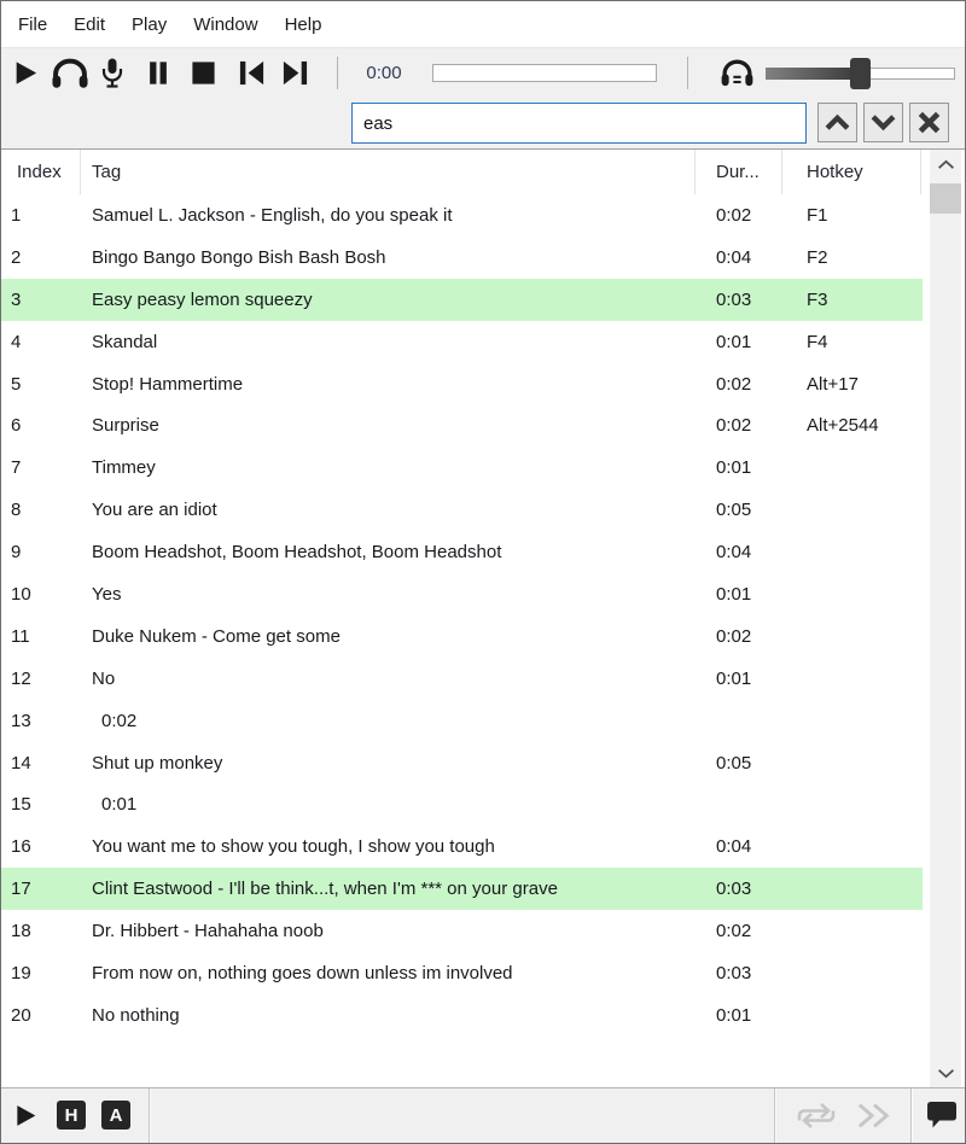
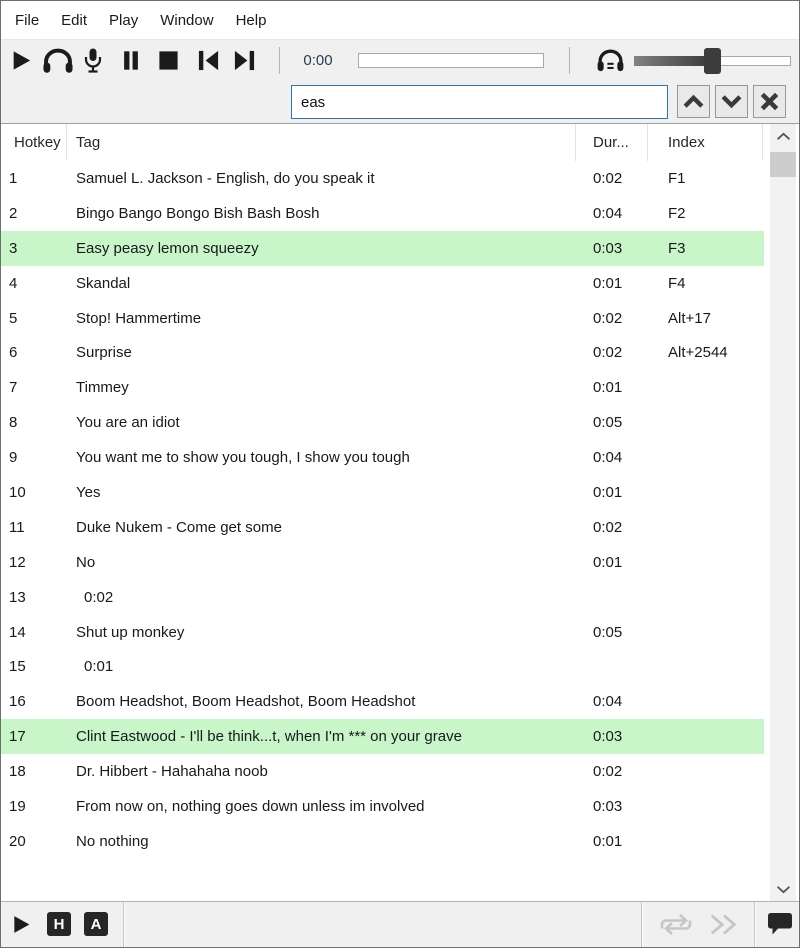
  File
  Edit
  Play
  Window
  Help
  0:00
  eas
- Index
+ Hotkey
  Tag
  Dur...
- Hotkey
+ Index
  1
  Samuel L. Jackson - English, do you speak it
  0:02
  F1
  2
  Bingo Bango Bongo Bish Bash Bosh
  0:04
  F2
  3
  Easy peasy lemon squeezy
  0:03
  F3
  4
  Skandal
  0:01
  F4
  5
  Stop! Hammertime
  0:02
  Alt+17
  6
  Surprise
  0:02
  Alt+2544
  7
  Timmey
  0:01
  8
  You are an idiot
  0:05
  9
- Boom Headshot, Boom Headshot, Boom Headshot
+ You want me to show you tough, I show you tough
  0:04
  10
  Yes
  0:01
  11
  Duke Nukem - Come get some
  0:02
  12
  No
  0:01
  13
  0:02
  14
  Shut up monkey
  0:05
  15
  0:01
  16
- You want me to show you tough, I show you tough
+ Boom Headshot, Boom Headshot, Boom Headshot
  0:04
  17
  Clint Eastwood - I'll be think...t, when I'm *** on your grave
  0:03
  18
  Dr. Hibbert - Hahahaha noob
  0:02
  19
  From now on, nothing goes down unless im involved
  0:03
  20
  No nothing
  0:01
  H
  A
